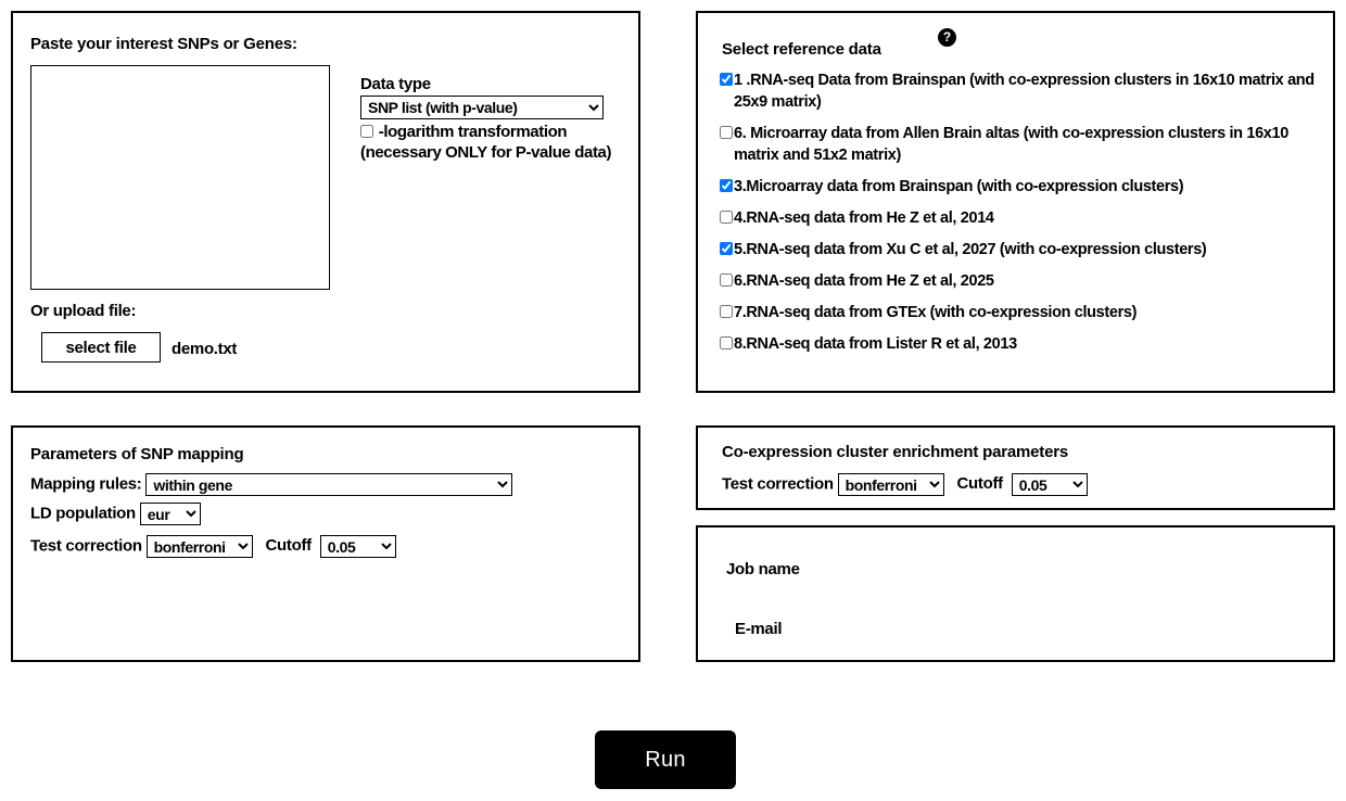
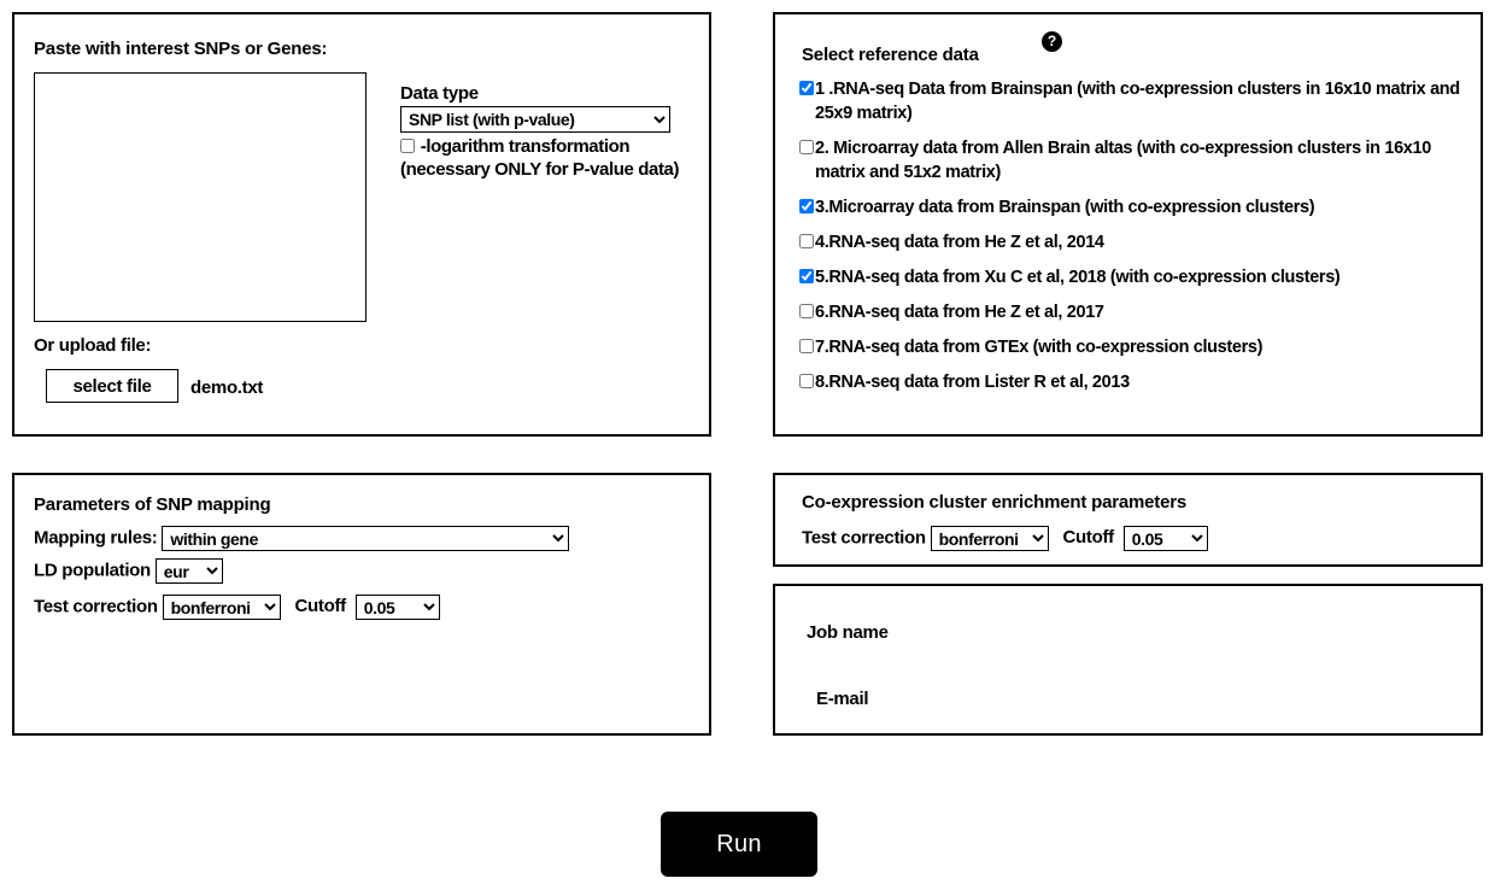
- Paste your interest SNPs or Genes:
+ Paste with interest SNPs or Genes:
  Data type
  SNP list (with p-value)
  -logarithm transformation (necessary ONLY for P-value data)
  Or upload file:
  select file
  demo.txt
  Select reference data
  1 .RNA-seq Data from Brainspan (with co-expression clusters in 16x10 matrix and 25x9 matrix)
- 6. Microarray data from Allen Brain altas (with co-expression clusters in 16x10 matrix and 51x2 matrix)
+ 2. Microarray data from Allen Brain altas (with co-expression clusters in 16x10 matrix and 51x2 matrix)
  3.Microarray data from Brainspan (with co-expression clusters)
  4.RNA-seq data from He Z et al, 2014
- 5.RNA-seq data from Xu C et al, 2027 (with co-expression clusters)
+ 5.RNA-seq data from Xu C et al, 2018 (with co-expression clusters)
- 6.RNA-seq data from He Z et al, 2025
+ 6.RNA-seq data from He Z et al, 2017
  7.RNA-seq data from GTEx (with co-expression clusters)
  8.RNA-seq data from Lister R et al, 2013
  ?
  Parameters of SNP mapping
  Mapping rules: within gene
  LD population eur
  Test correction bonferroni Cutoff 0.05
  Co-expression cluster enrichment parameters
  Test correction bonferroni Cutoff 0.05
  Job name
  E-mail
  Run
